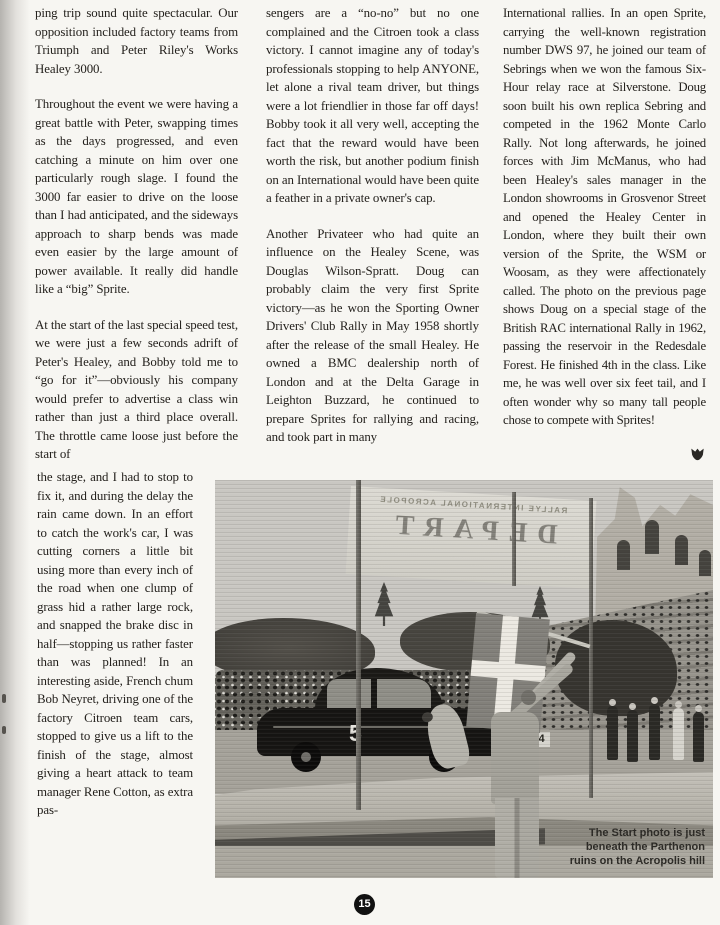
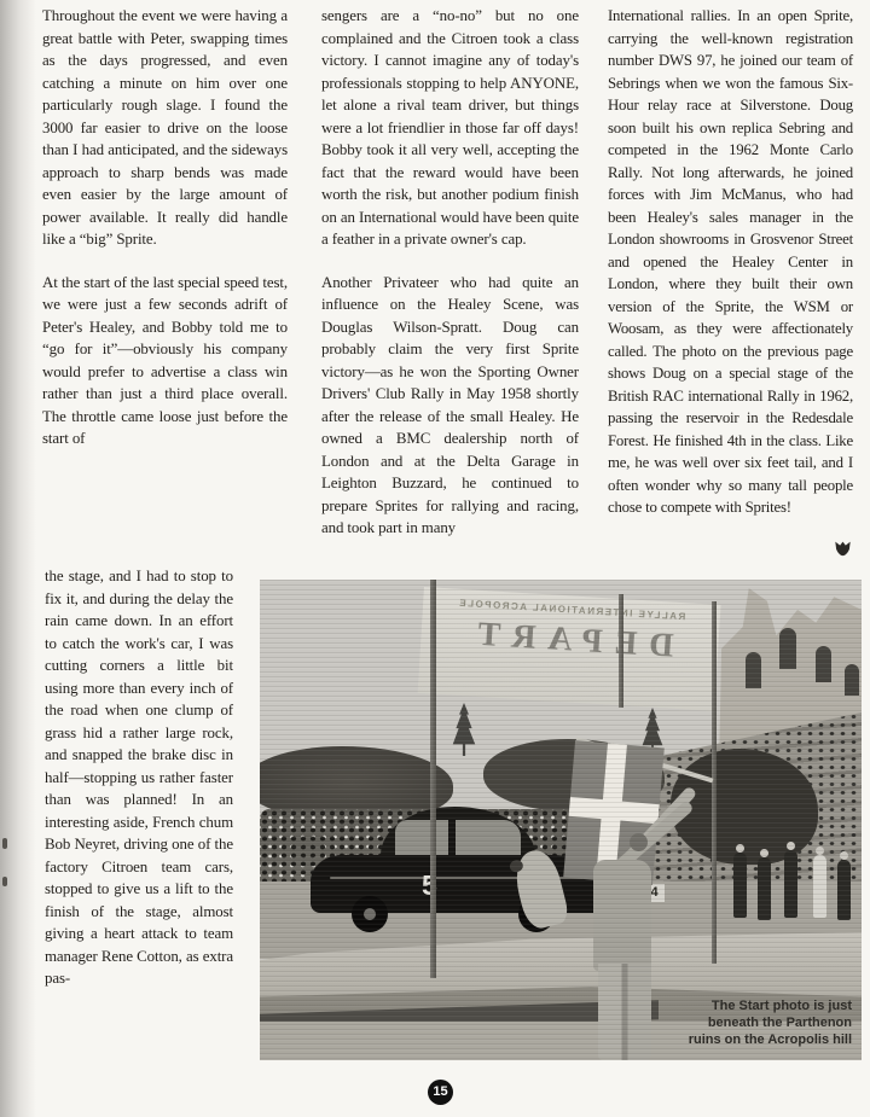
- ping trip sound quite spectacular. Our opposition included factory teams from Triumph and Peter Riley's Works Healey 3000.
  Throughout the event we were having a great battle with Peter, swapping times as the days progressed, and even catching a minute on him over one particularly rough slage. I found the 3000 far easier to drive on the loose than I had anticipated, and the sideways approach to sharp bends was made even easier by the large amount of power available. It really did handle like a “big” Sprite.
  At the start of the last special speed test, we were just a few seconds adrift of Peter's Healey, and Bobby told me to “go for it”—obviously his company would prefer to advertise a class win rather than just a third place overall. The throttle came loose just before the start of
  the stage, and I had to stop to fix it, and during the delay the rain came down. In an effort to catch the work's car, I was cutting corners a little bit using more than every inch of the road when one clump of grass hid a rather large rock, and snapped the brake disc in half—stopping us rather faster than was planned! In an interesting aside, French chum Bob Neyret, driving one of the factory Citroen team cars, stopped to give us a lift to the finish of the stage, almost giving a heart attack to team manager Rene Cotton, as extra pas-
  sengers are a “no-no” but no one complained and the Citroen took a class victory. I cannot imagine any of today's professionals stopping to help ANYONE, let alone a rival team driver, but things were a lot friendlier in those far off days! Bobby took it all very well, accepting the fact that the reward would have been worth the risk, but another podium finish on an International would have been quite a feather in a private owner's cap.
  Another Privateer who had quite an influence on the Healey Scene, was Douglas Wilson-Spratt. Doug can probably claim the very first Sprite victory—as he won the Sporting Owner Drivers' Club Rally in May 1958 shortly after the release of the small Healey. He owned a BMC dealership north of London and at the Delta Garage in Leighton Buzzard, he continued to prepare Sprites for rallying and racing, and took part in many
  International rallies. In an open Sprite, carrying the well-known registration number DWS 97, he joined our team of Sebrings when we won the famous Six-Hour relay race at Silverstone. Doug soon built his own replica Sebring and competed in the 1962 Monte Carlo Rally. Not long afterwards, he joined forces with Jim McManus, who had been Healey's sales manager in the London showrooms in Grosvenor Street and opened the Healey Center in London, where they built their own version of the Sprite, the WSM or Woosam, as they were affectionately called. The photo on the previous page shows Doug on a special stage of the British RAC international Rally in 1962, passing the reservoir in the Redesdale Forest. He finished 4th in the class. Like me, he was well over six feet tail, and I often wonder why so many tall people chose to compete with Sprites!
  15
